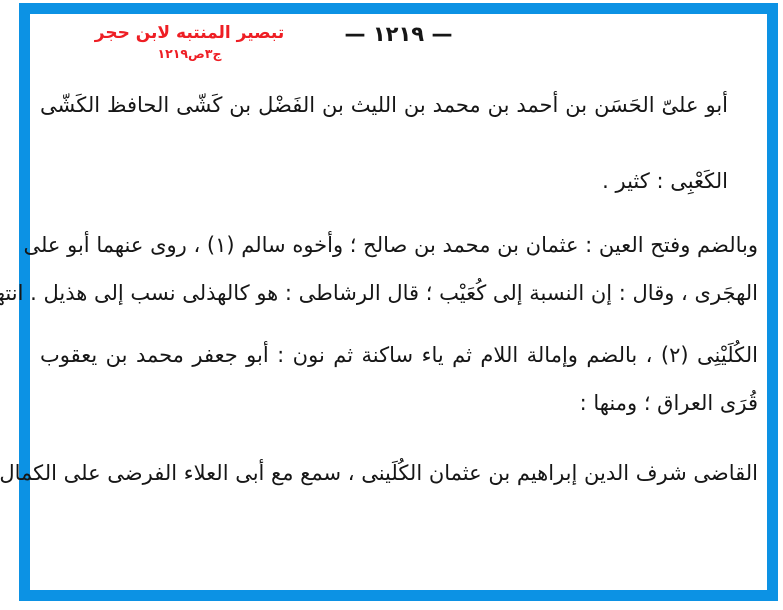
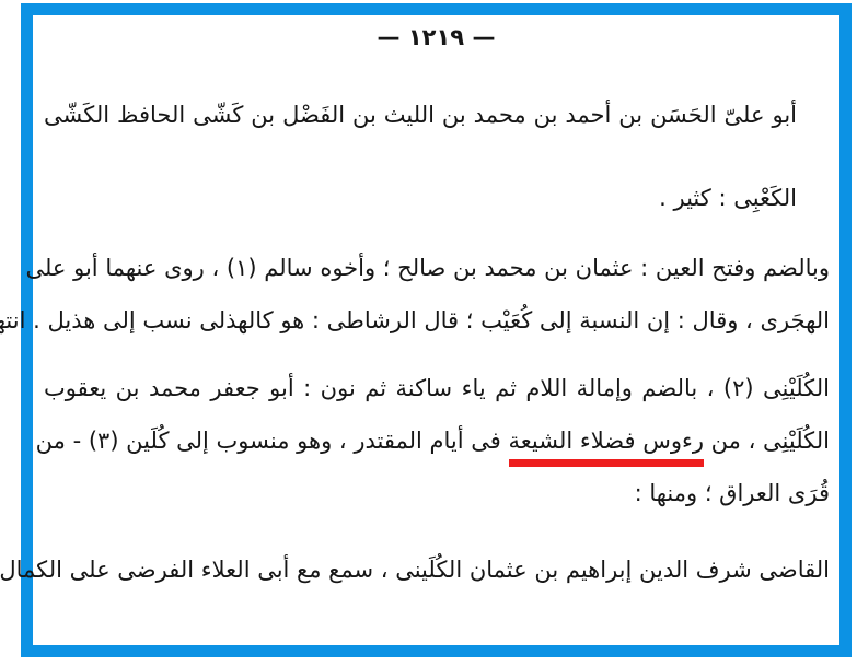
  — ١٢١٩ —
- تبصير المنتبه لابن حجر
- ج٣ص١٢١٩
  أبو علىّ الحَسَن بن أحمد بن محمد بن الليث بن الفَضْل بن كَشّى الحافظ الكَشّى
  الكَعْبِى : كثير .
  وبالضم وفتح العين : عثمان بن محمد بن صالح ؛ وأخوه سالم (١) ، روى عنهما أبو على
  الهجَرى ، وقال : إن النسبة إلى كُعَيْب ؛ قال الرشاطى : هو كالهذلى نسب إلى هذيل . انته
  الكُلَيْنِى (٢) ، بالضم وإمالة اللام ثم ياء ساكنة ثم نون : أبو جعفر محمد بن يعقوب
+ الكُلَيْنِى ، من رءوس فضلاء الشيعة فى أيام المقتدر ، وهو منسوب إلى كُلَين (٣) - من
  قُرَى العراق ؛ ومنها :
  القاضى شرف الدين إبراهيم بن عثمان الكُلَينى ، سمع مع أبى العلاء الفرضى على الكمال
